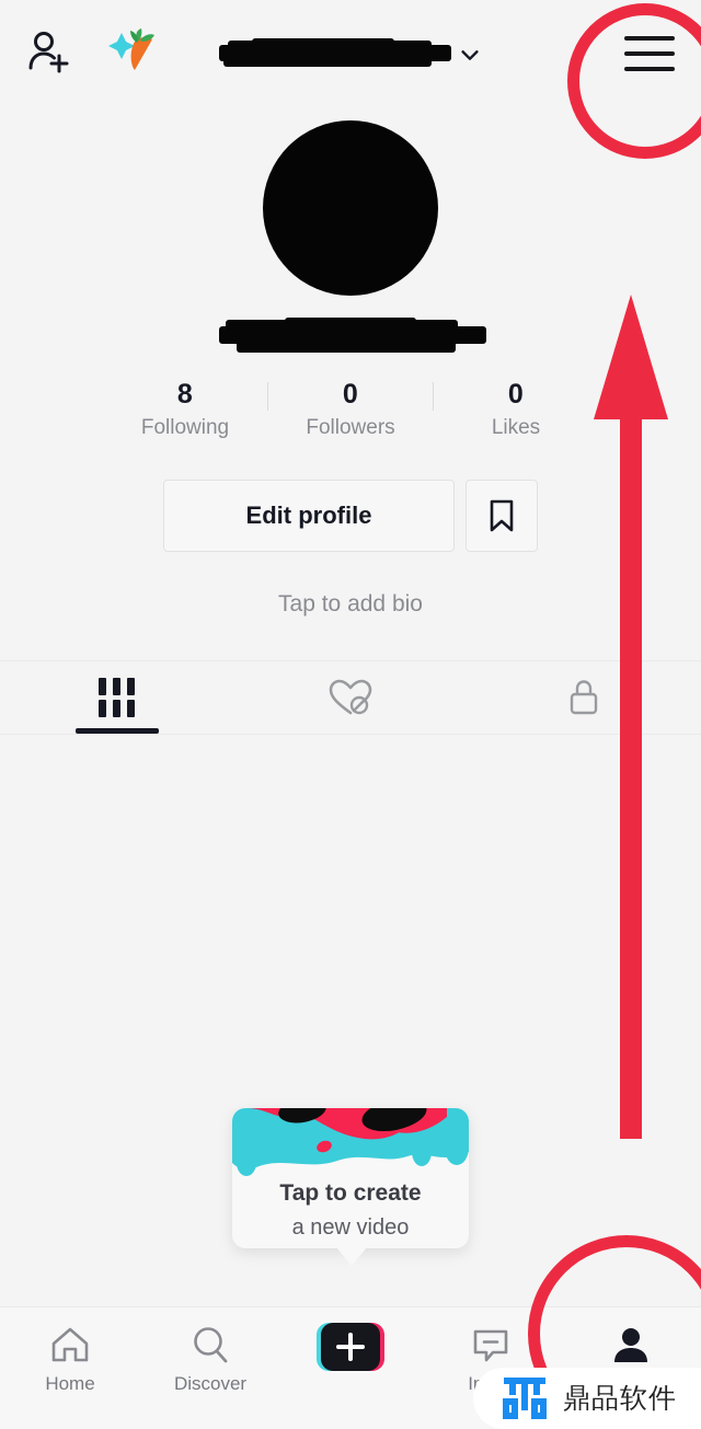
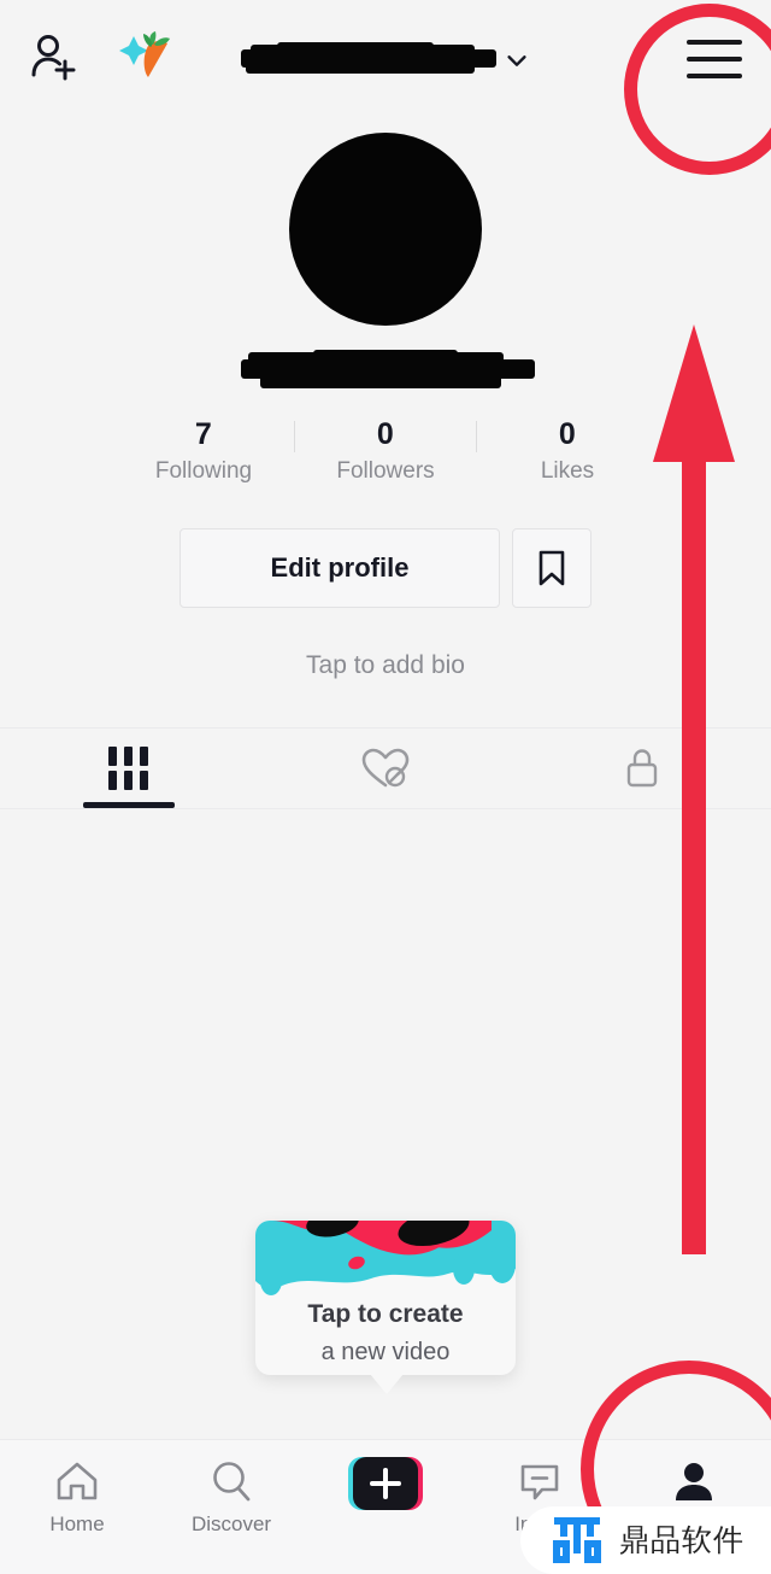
- 8
+ 7
  Following
  0
  Followers
  0
  Likes
  Edit profile
  Tap to add bio
  Tap to create
  a new video
  Home
  Discover
  鼎品软件
